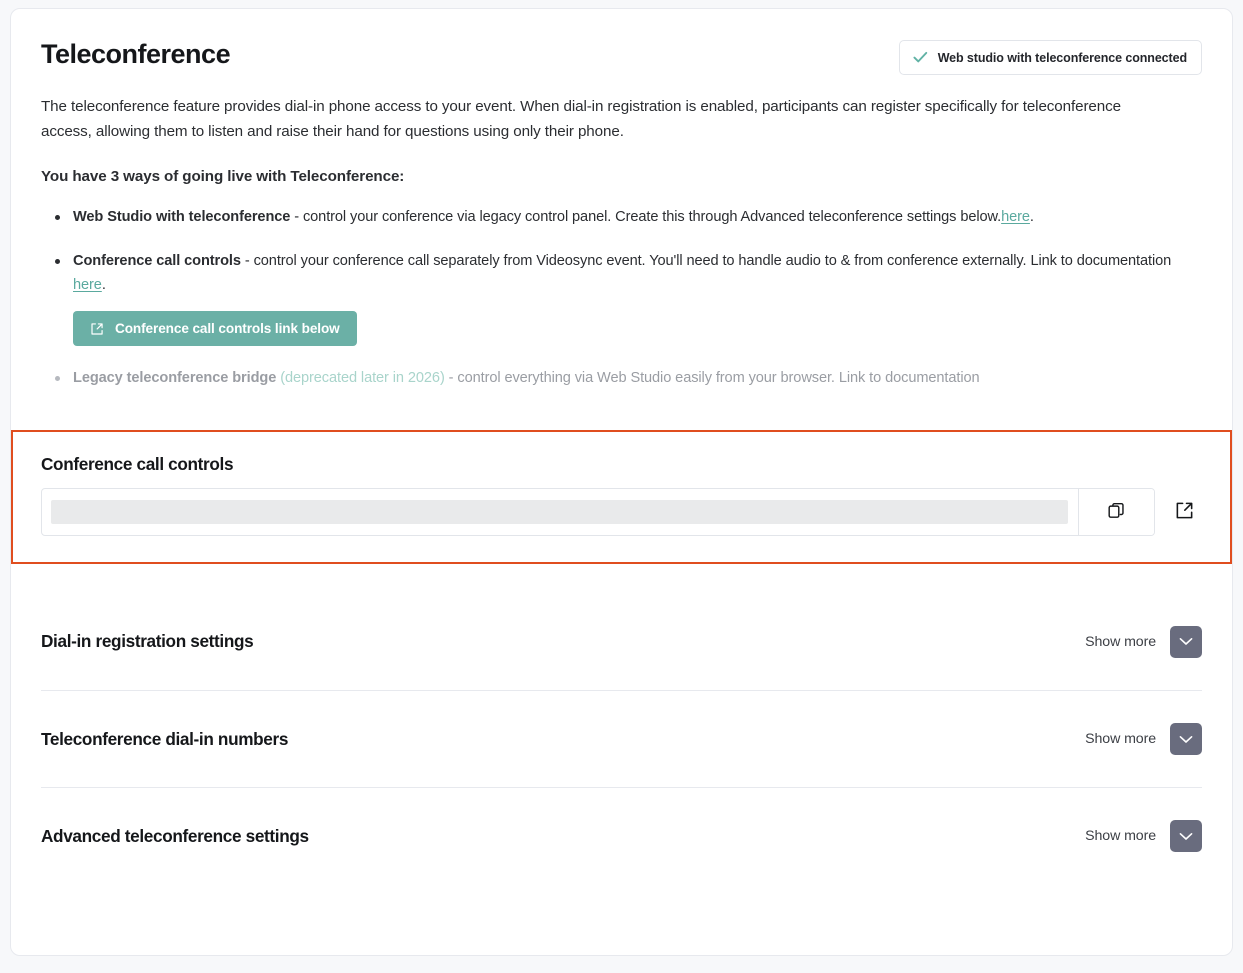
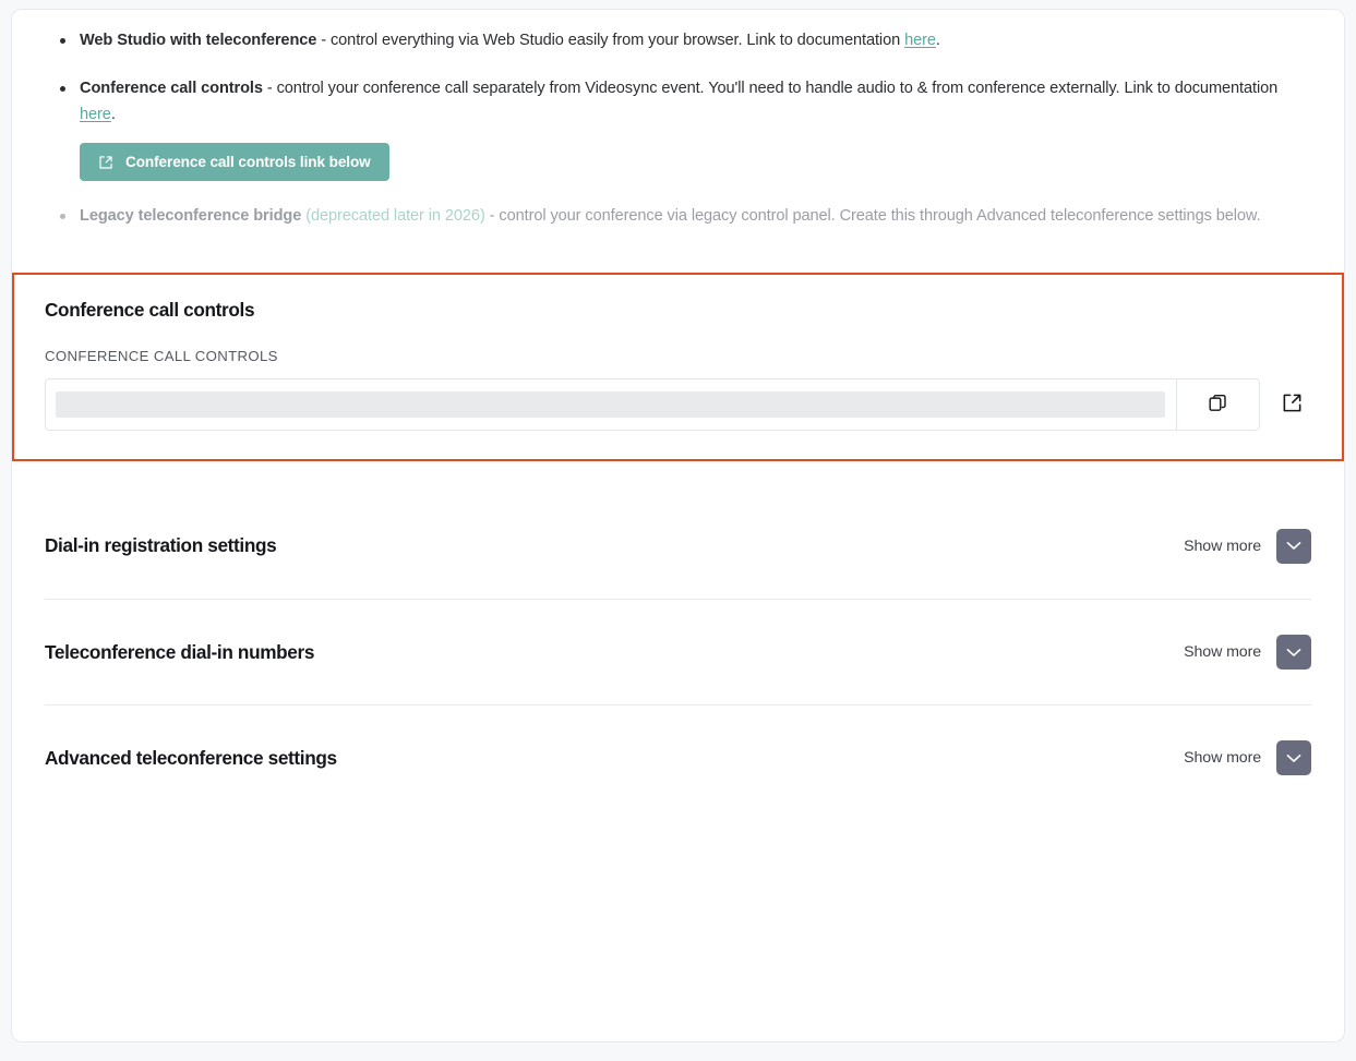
- Teleconference
- Web studio with teleconference connected
- The teleconference feature provides dial-in phone access to your event. When dial-in registration is enabled, participants can register specifically for teleconference access, allowing them to listen and raise their hand for questions using only their phone.
- You have 3 ways of going live with Teleconference:
- Web Studio with teleconference - control your conference via legacy control panel. Create this through Advanced teleconference settings below.here.
+ Web Studio with teleconference - control everything via Web Studio easily from your browser. Link to documentation here.
  Conference call controls - control your conference call separately from Videosync event. You'll need to handle audio to & from conference externally. Link to documentation here.
  Conference call controls link below
- Legacy teleconference bridge (deprecated later in 2026) - control everything via Web Studio easily from your browser. Link to documentation
+ Legacy teleconference bridge (deprecated later in 2026) - control your conference via legacy control panel. Create this through Advanced teleconference settings below.
  Conference call controls
+ CONFERENCE CALL CONTROLS
  Dial-in registration settings
  Show more
  Teleconference dial-in numbers
  Show more
  Advanced teleconference settings
  Show more
